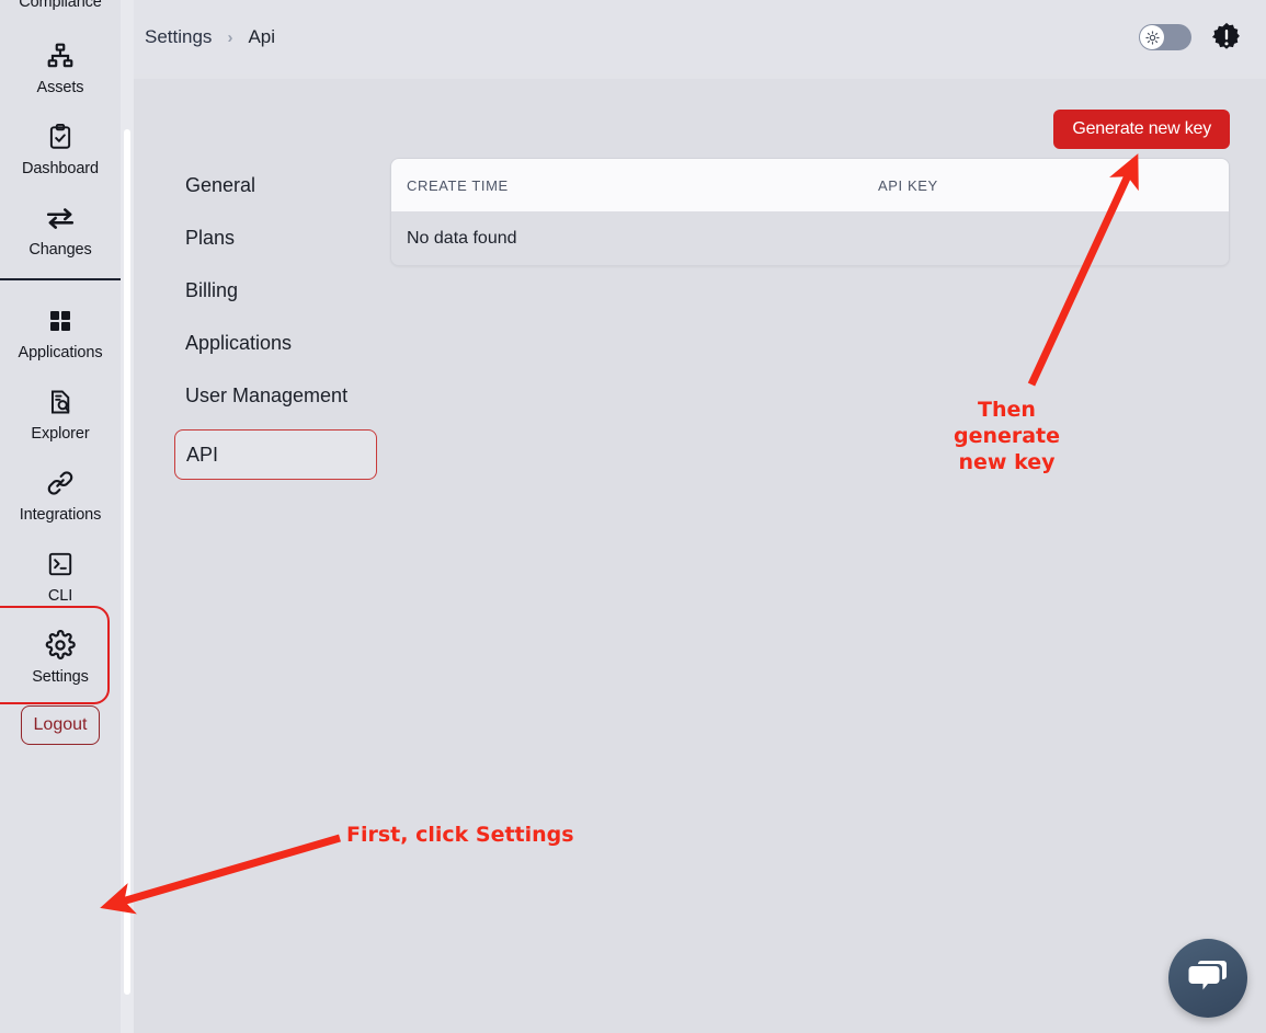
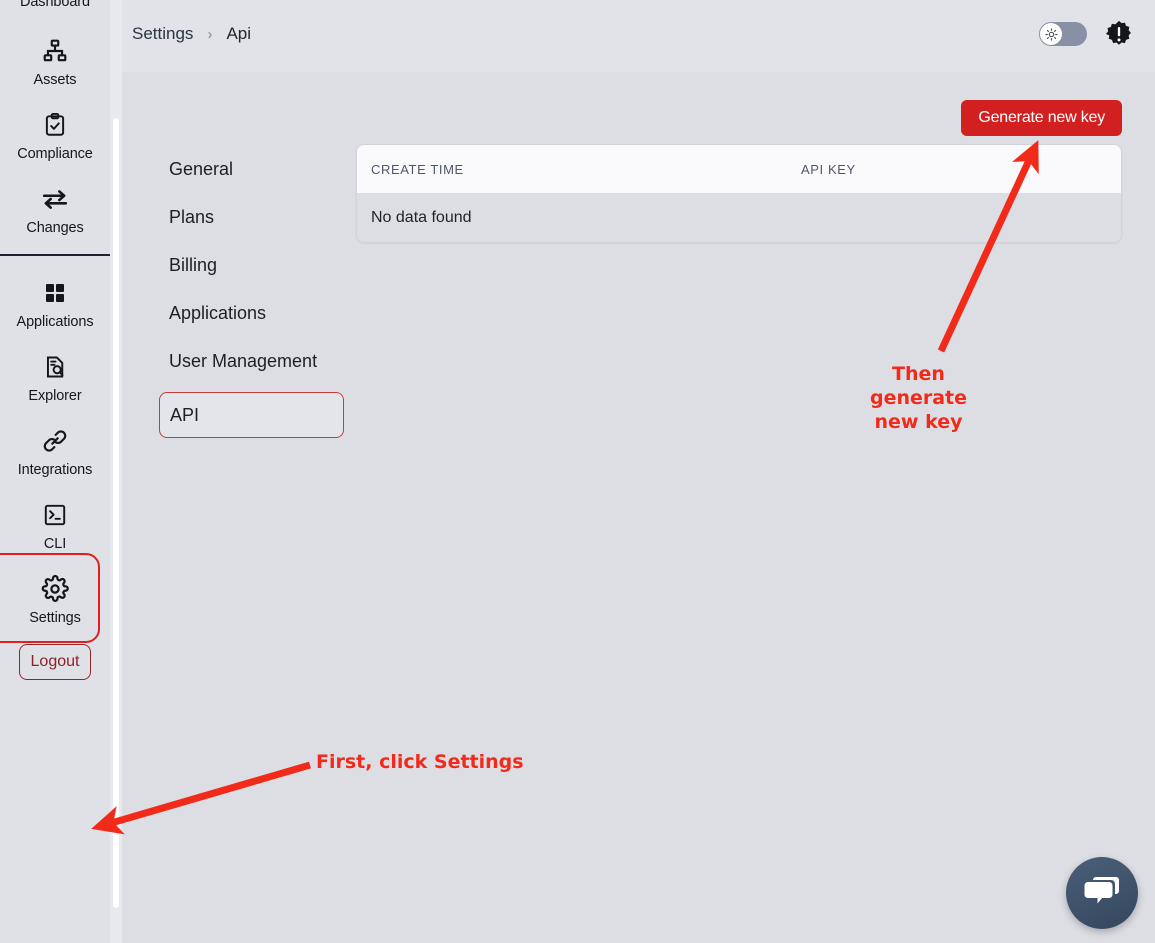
- Compliance
+ Dashboard
  Assets
- Dashboard
+ Compliance
  Changes
  Applications
  Explorer
  Integrations
  CLI
  Settings
  Logout
  Settings
  ›
  Api
  Generate new key
  General
  Plans
  Billing
  Applications
  User Management
  API
  CREATE TIME
  API KEY
  No data found
  First, click Settings
  Then generate
  new key
